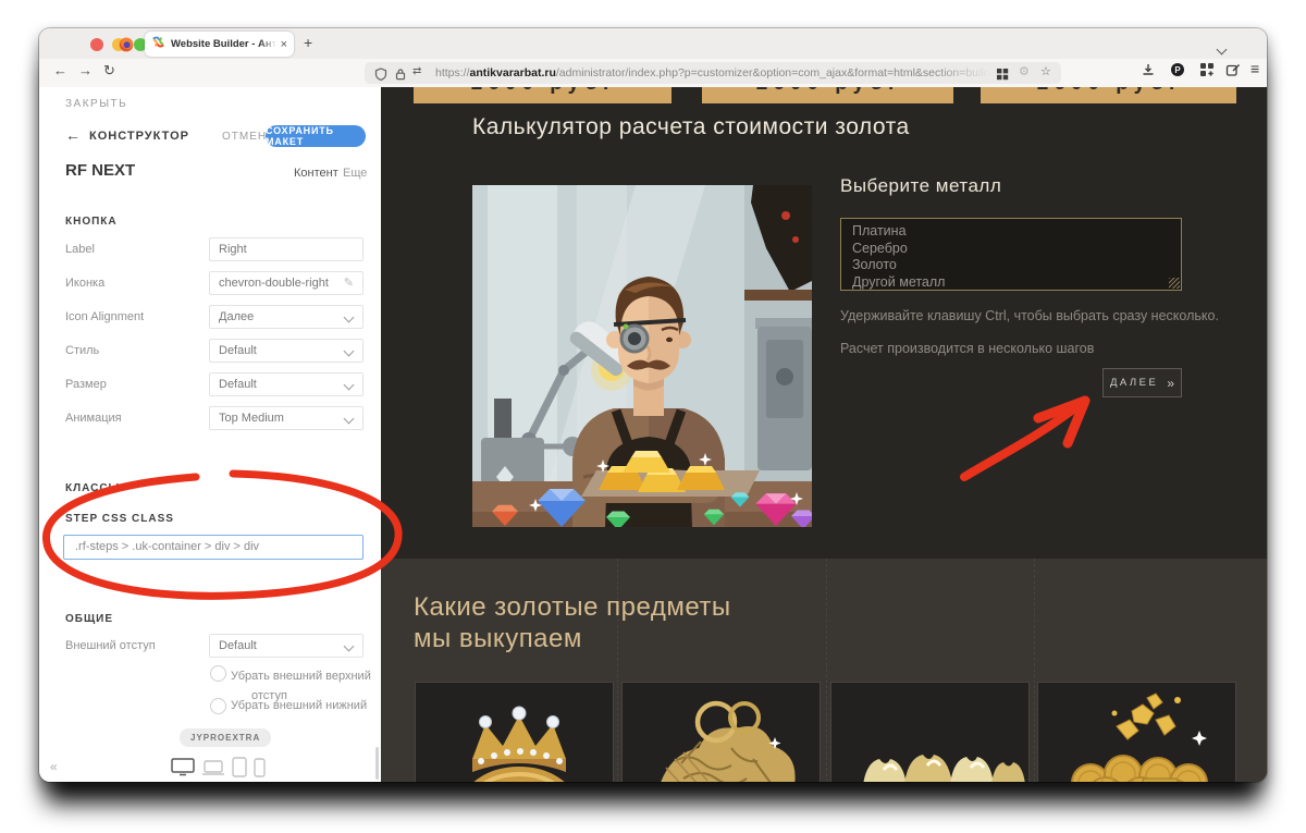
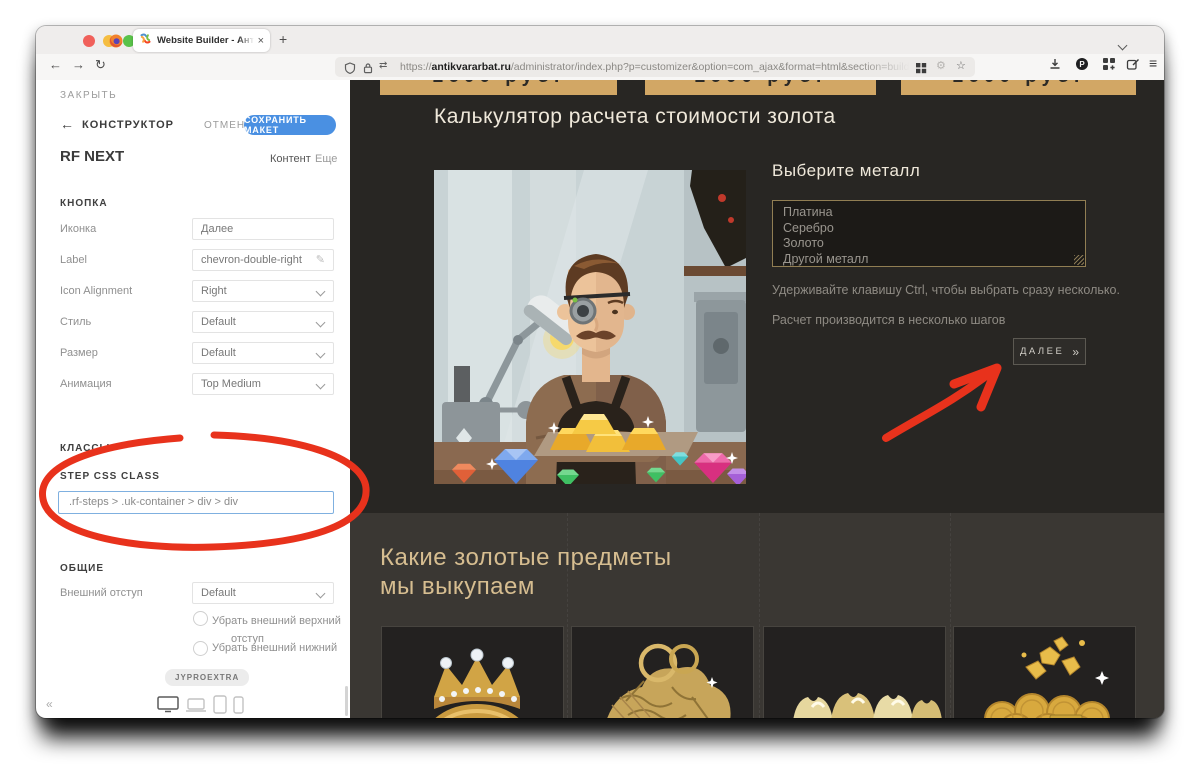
  ×
  +
  ←
  →
  ↻
  ⇄
  ⚙
  ☆
  P
  ≡
  ЗАКРЫТЬ
  ←
  КОНСТРУКТОР
  ОТМЕН
  СОХРАНИТЬ МАКЕТ
  RF NEXT
  Контент
  Еще
  КНОПКА
- Label
+ Иконка
- Right
+ Далее
- Иконка
+ Label
  chevron-double-right
  ✎
  Icon Alignment
- Далее
+ Right
  Стиль
  Default
  Размер
  Default
  Анимация
  Top Medium
  STEP CSS CLASS
  .rf-steps > .uk-container > div > div
  ОБЩИЕ
  Внешний отступ
  Default
  Убрать внешний верхний отступ
  Убрать внешний нижний
  JYPROEXTRA
  «
  Калькулятор расчета стоимости золота
  Выберите металл
  Платина
  Серебро
  Золото
  Другой металл
  Удерживайте клавишу Ctrl, чтобы выбрать сразу несколько.
  Расчет производится в несколько шагов
  ДАЛЕЕ
  »
  Какие золотые предметы
  мы выкупаем
